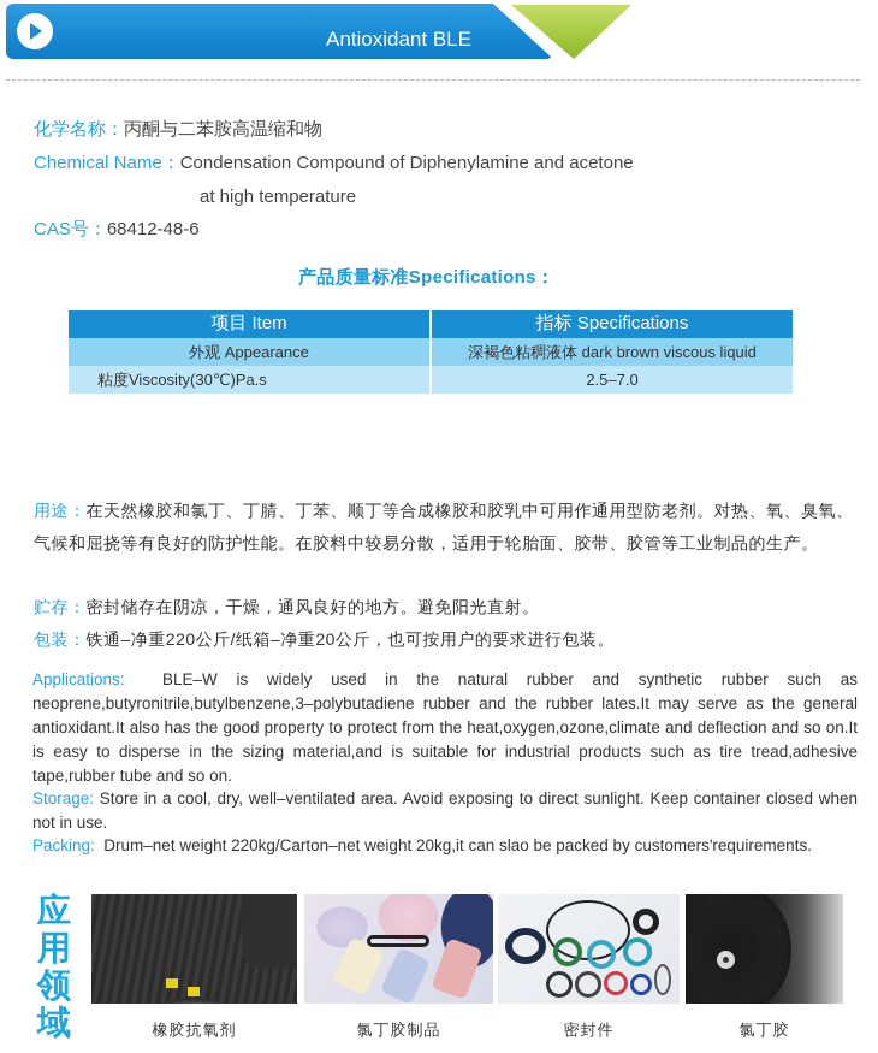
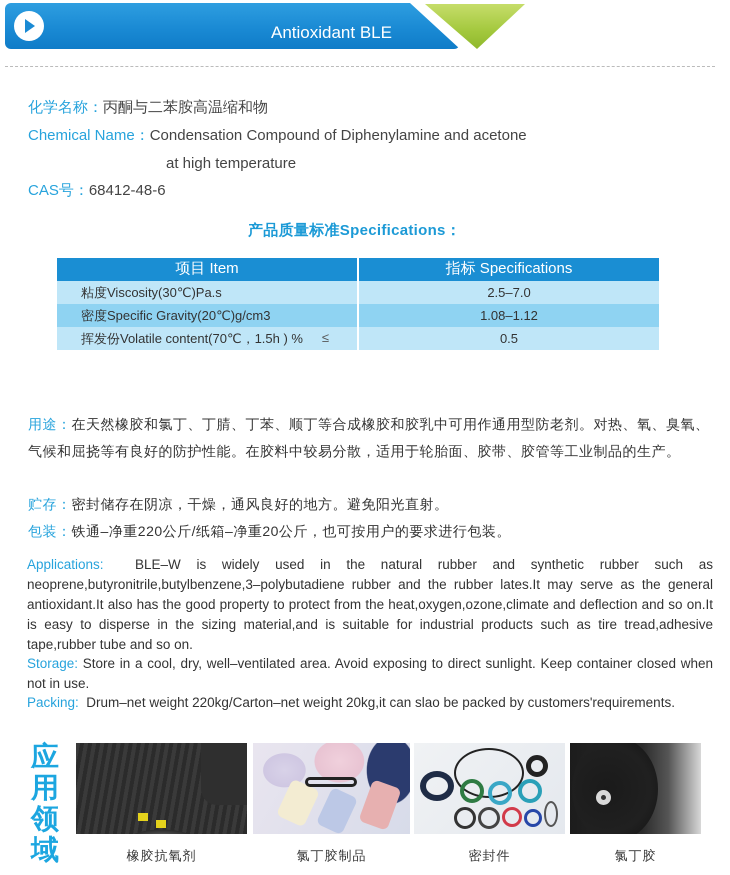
  Antioxidant BLE
  化学名称：丙酮与二苯胺高温缩和物
  Chemical Name：Condensation Compound of Diphenylamine and acetone
  at high temperature
  CAS号：68412-48-6
  产品质量标准Specifications：
  项目 Item	指标 Specifications
- 外观 Appearance	深褐色粘稠液体 dark brown viscous liquid
  粘度Viscosity(30℃)Pa.s	2.5–7.0
+ 密度Specific Gravity(20℃)g/cm3	1.08–1.12
+ 挥发份Volatile content(70℃，1.5h ) % ≤	0.5
  用途：在天然橡胶和氯丁、丁腈、丁苯、顺丁等合成橡胶和胶乳中可用作通用型防老剂。对热、氧、臭氧、气候和屈挠等有良好的防护性能。在胶料中较易分散，适用于轮胎面、胶带、胶管等工业制品的生产。
  贮存：密封储存在阴凉，干燥，通风良好的地方。避免阳光直射。
  包装：铁通–净重220公斤/纸箱–净重20公斤，也可按用户的要求进行包装。
  Applications: BLE–W is widely used in the natural rubber and synthetic rubber such as neoprene,butyronitrile,butylbenzene,3–polybutadiene rubber and the rubber lates.It may serve as the general antioxidant.It also has the good property to protect from the heat,oxygen,ozone,climate and deflection and so on.It is easy to disperse in the sizing material,and is suitable for industrial products such as tire tread,adhesive tape,rubber tube and so on.
  Storage: Store in a cool, dry, well–ventilated area. Avoid exposing to direct sunlight. Keep container closed when not in use.
  Packing: Drum–net weight 220kg/Carton–net weight 20kg,it can slao be packed by customers'requirements.
  应
  用
  领
  域
  橡胶抗氧剂
  氯丁胶制品
  密封件
  氯丁胶
